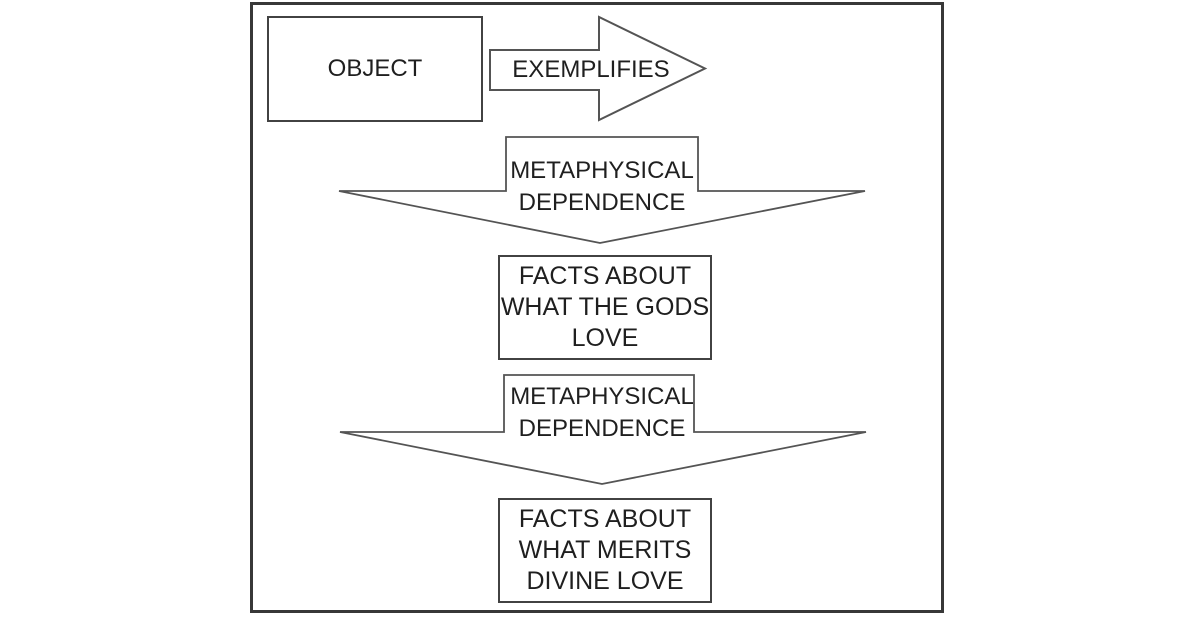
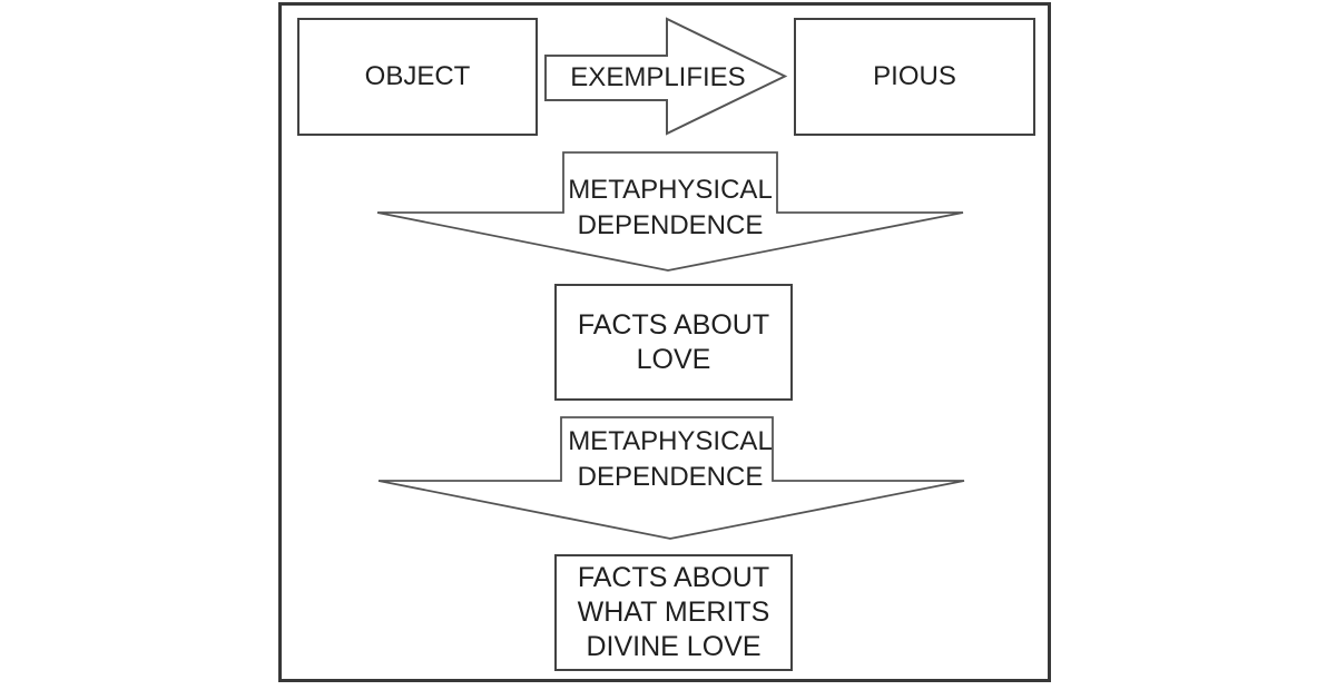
  OBJECT
  EXEMPLIFIES
+ PIOUS
  METAPHYSICAL
  DEPENDENCE
  FACTS ABOUT
- WHAT THE GODS
  LOVE
  METAPHYSICAL
  DEPENDENCE
  FACTS ABOUT
  WHAT MERITS
  DIVINE LOVE
